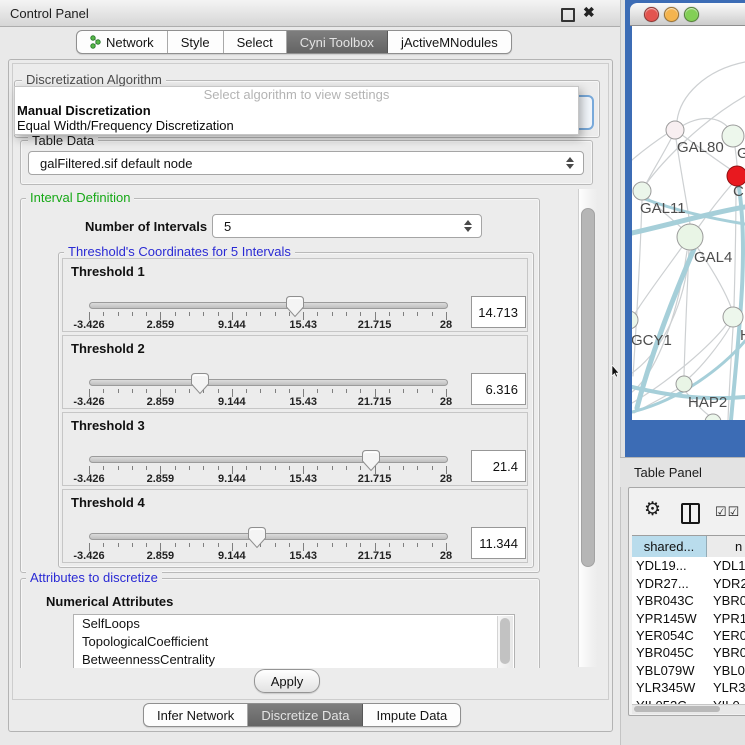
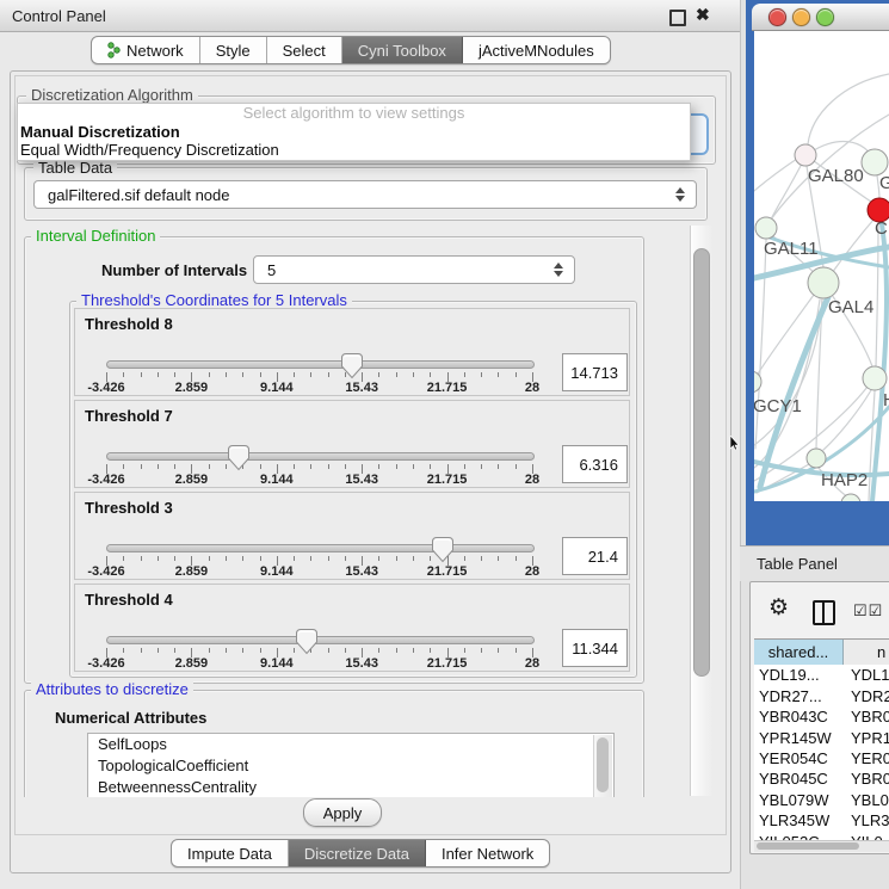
  Control Panel
  ✖
  Network
  Style
  Select
  Cyni Toolbox
  jActiveMNodules
  Discretization Algorithm
  Select algorithm to view settings
  Manual Discretization
  Equal Width/Frequency Discretization
  Table Data
  galFiltered.sif default node
  Interval Definition
  Number of Intervals
  5
  Threshold's Coordinates for 5 Intervals
- Threshold 1
+ Threshold 8
  -3.426
  2.859
  9.144
  15.43
  21.715
  28
  14.713
- Threshold 2
+ Threshold 7
  -3.426
  2.859
  9.144
  15.43
  21.715
  28
  6.316
  Threshold 3
  -3.426
  2.859
  9.144
  15.43
  21.715
  28
  21.4
  Threshold 4
  -3.426
  2.859
  9.144
  15.43
  21.715
  28
  11.344
  Attributes to discretize
  Numerical Attributes
  SelfLoops
  TopologicalCoefficient
  BetweennessCentrality
  Apply
- Infer Network
+ Impute Data
  Discretize Data
- Impute Data
+ Infer Network
  GAL80
  C
  GAL11
  GAL4
  GCY1
  HAP2
  Table Panel
  ⚙
  ☑☑
  shared...
  n
  YDL19...
  YDL1
  YDR27...
  YDR2
  YBR043C
  YBR0
  YPR145W
  YPR1
  YER054C
  YER0
  YBR045C
  YBR0
  YBL079W
  YBL0
  YLR345W
  YLR3
